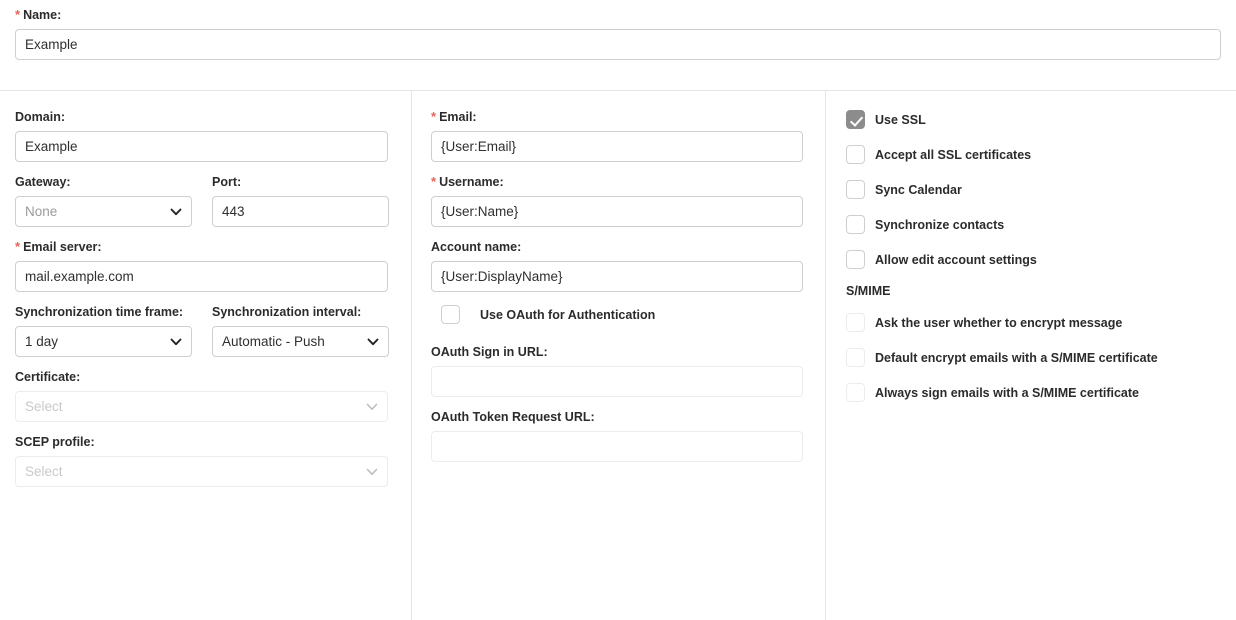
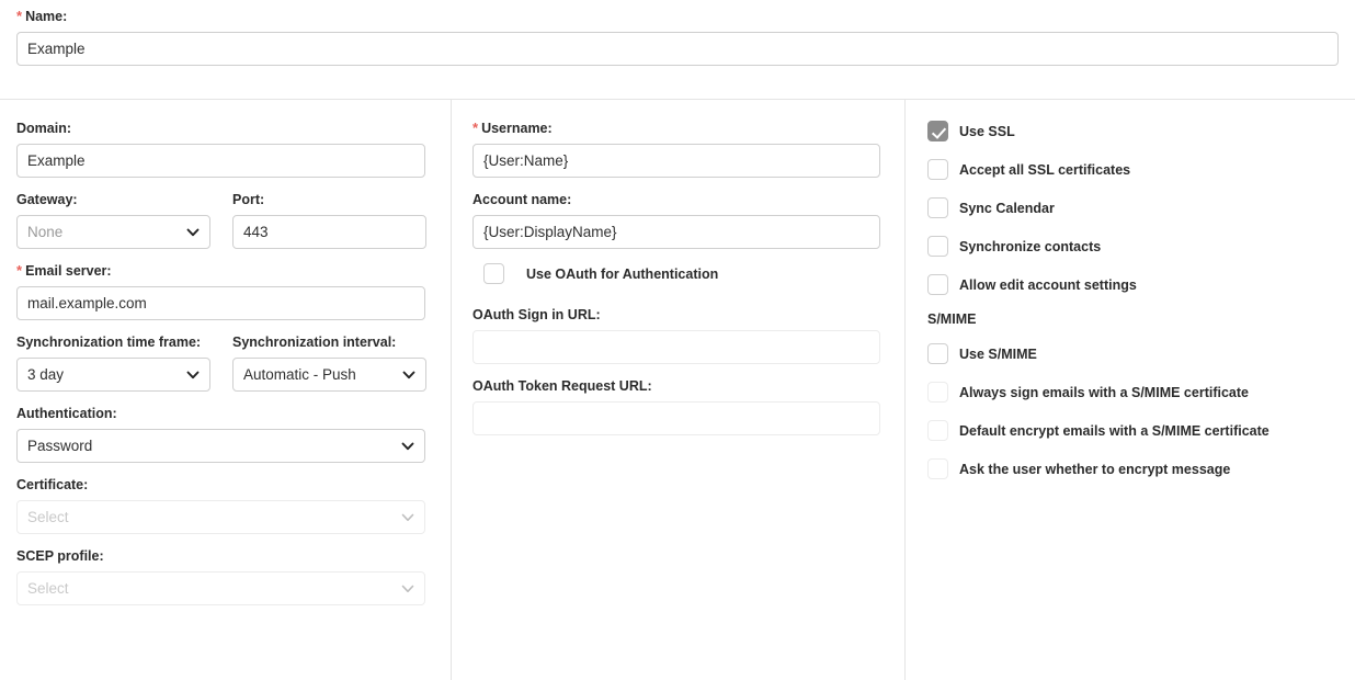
  * Name:
  Example
  Domain:
  Example
  Gateway:
  None
  Port:
  443
  * Email server:
  mail.example.com
  Synchronization time frame:
- 1 day
+ 3 day
  Synchronization interval:
  Automatic - Push
+ Authentication:
+ Password
  Certificate:
  Select
  SCEP profile:
  Select
- * Email:
- {User:Email}
  * Username:
  {User:Name}
  Account name:
  {User:DisplayName}
  Use OAuth for Authentication
  OAuth Sign in URL:
  OAuth Token Request URL:
  Use SSL
  Accept all SSL certificates
  Sync Calendar
  Synchronize contacts
  Allow edit account settings
  S/MIME
+ Use S/MIME
- Ask the user whether to encrypt message
+ Always sign emails with a S/MIME certificate
  Default encrypt emails with a S/MIME certificate
- Always sign emails with a S/MIME certificate
+ Ask the user whether to encrypt message
